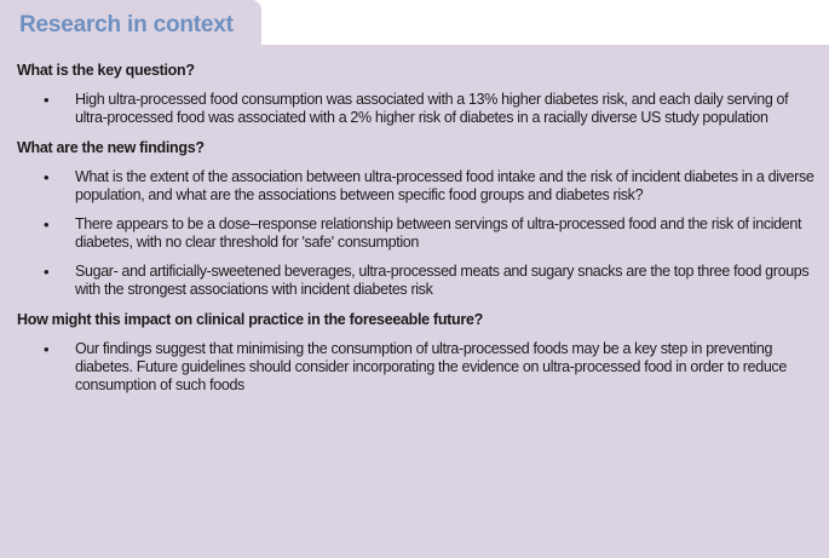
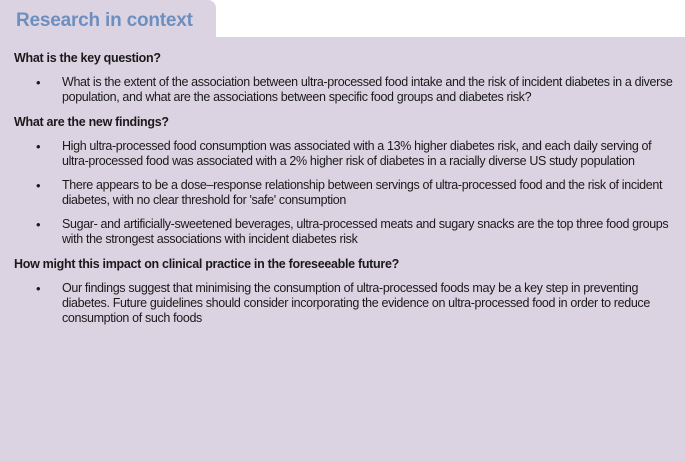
  Research in context
  What is the key question?
- High ultra-processed food consumption was associated with a 13% higher diabetes risk, and each daily serving of ultra-processed food was associated with a 2% higher risk of diabetes in a racially diverse US study population
+ What is the extent of the association between ultra-processed food intake and the risk of incident diabetes in a diverse population, and what are the associations between specific food groups and diabetes risk?
  What are the new findings?
- What is the extent of the association between ultra-processed food intake and the risk of incident diabetes in a diverse population, and what are the associations between specific food groups and diabetes risk?
+ High ultra-processed food consumption was associated with a 13% higher diabetes risk, and each daily serving of ultra-processed food was associated with a 2% higher risk of diabetes in a racially diverse US study population
  There appears to be a dose–response relationship between servings of ultra-processed food and the risk of incident diabetes, with no clear threshold for 'safe' consumption
  Sugar- and artificially-sweetened beverages, ultra-processed meats and sugary snacks are the top three food groups with the strongest associations with incident diabetes risk
  How might this impact on clinical practice in the foreseeable future?
  Our findings suggest that minimising the consumption of ultra-processed foods may be a key step in preventing diabetes. Future guidelines should consider incorporating the evidence on ultra-processed food in order to reduce consumption of such foods
